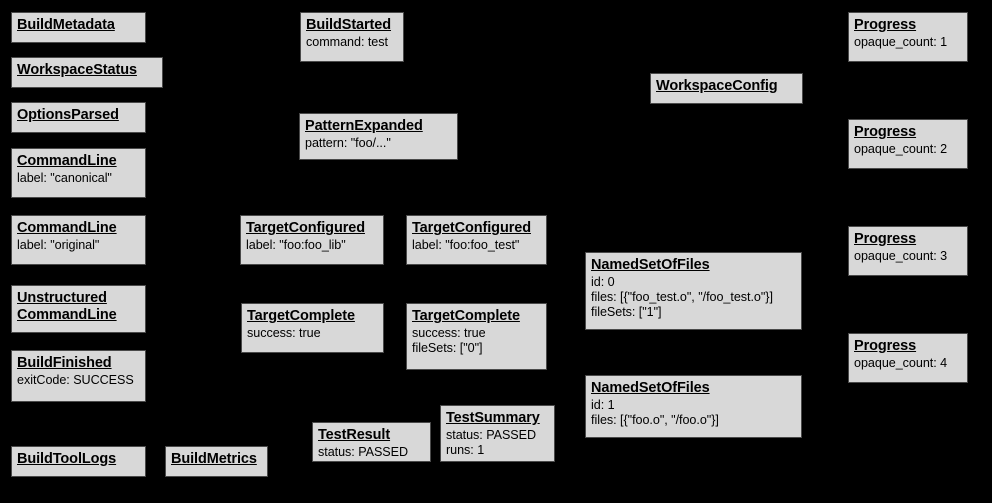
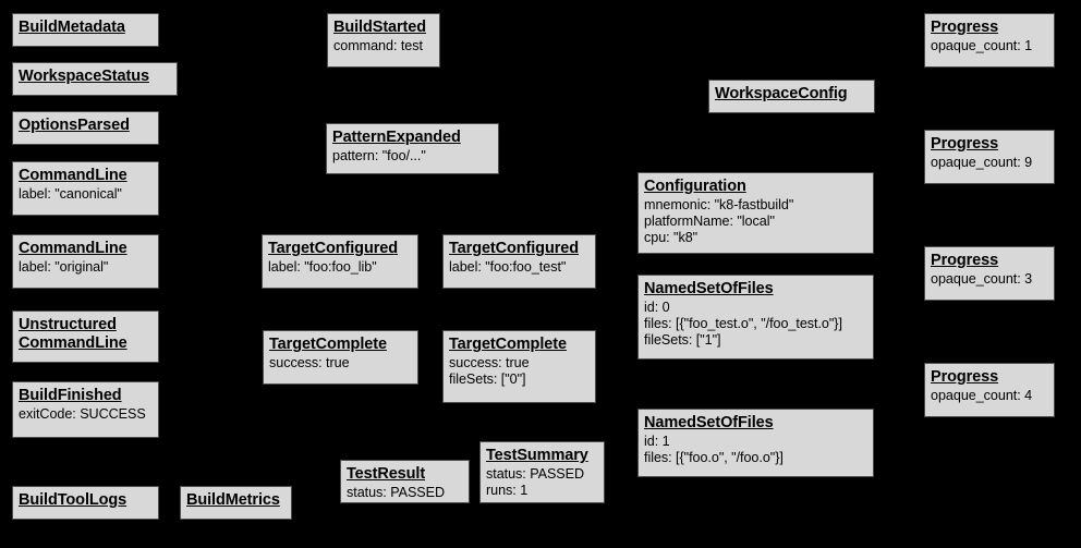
  BuildMetadata
  WorkspaceStatus
  OptionsParsed
  CommandLine
  label: "canonical"
  CommandLine
  label: "original"
  Unstructured CommandLine
  BuildFinished
  exitCode: SUCCESS
  BuildToolLogs
  BuildMetrics
  BuildStarted
  command: test
  PatternExpanded
  pattern: "foo/..."
  TargetConfigured
  label: "foo:foo_lib"
  TargetConfigured
  label: "foo:foo_test"
  TargetComplete
  success: true
  TargetComplete
  success: true
  fileSets: ["0"]
  TestResult
  status: PASSED
  TestSummary
  status: PASSED
  runs: 1
  WorkspaceConfig
+ Configuration
+ mnemonic: "k8-fastbuild"
+ platformName: "local"
+ cpu: "k8"
  NamedSetOfFiles
  id: 0
  files: [{"foo_test.o", "/foo_test.o"}]
  fileSets: ["1"]
  NamedSetOfFiles
  id: 1
  files: [{"foo.o", "/foo.o"}]
  Progress
  opaque_count: 1
  Progress
- opaque_count: 2
+ opaque_count: 9
  Progress
  opaque_count: 3
  Progress
  opaque_count: 4
